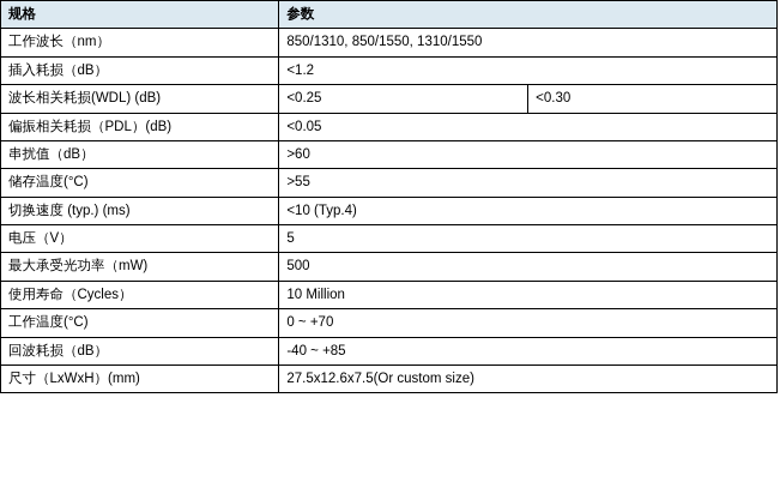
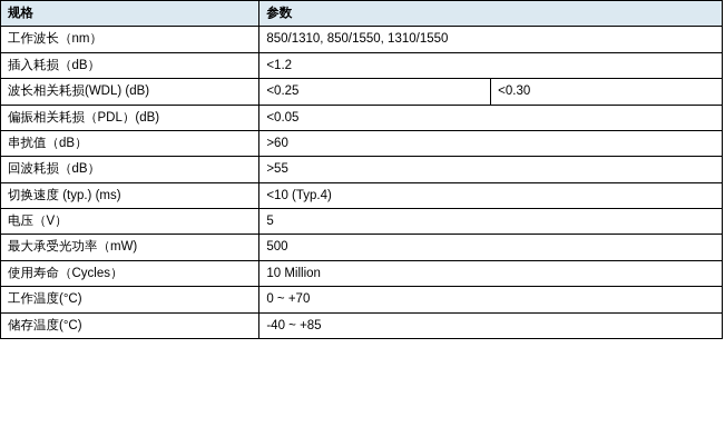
  规格	参数
  工作波长（nm）	850/1310, 850/1550, 1310/1550
  插入耗损（dB）	<1.2
  波长相关耗损(WDL) (dB)	<0.25	<0.30
  偏振相关耗损（PDL）(dB)	<0.05
  串扰值（dB）	>60
- 储存温度(°C)	>55
+ 回波耗损（dB）	>55
  切换速度 (typ.) (ms)	<10 (Typ.4)
  电压（V）	5
  最大承受光功率（mW)	500
  使用寿命（Cycles）	10 Million
  工作温度(°C)	0 ~ +70
- 回波耗损（dB）	-40 ~ +85
+ 储存温度(°C)	-40 ~ +85
- 尺寸（LxWxH）(mm)	27.5x12.6x7.5(Or custom size)
